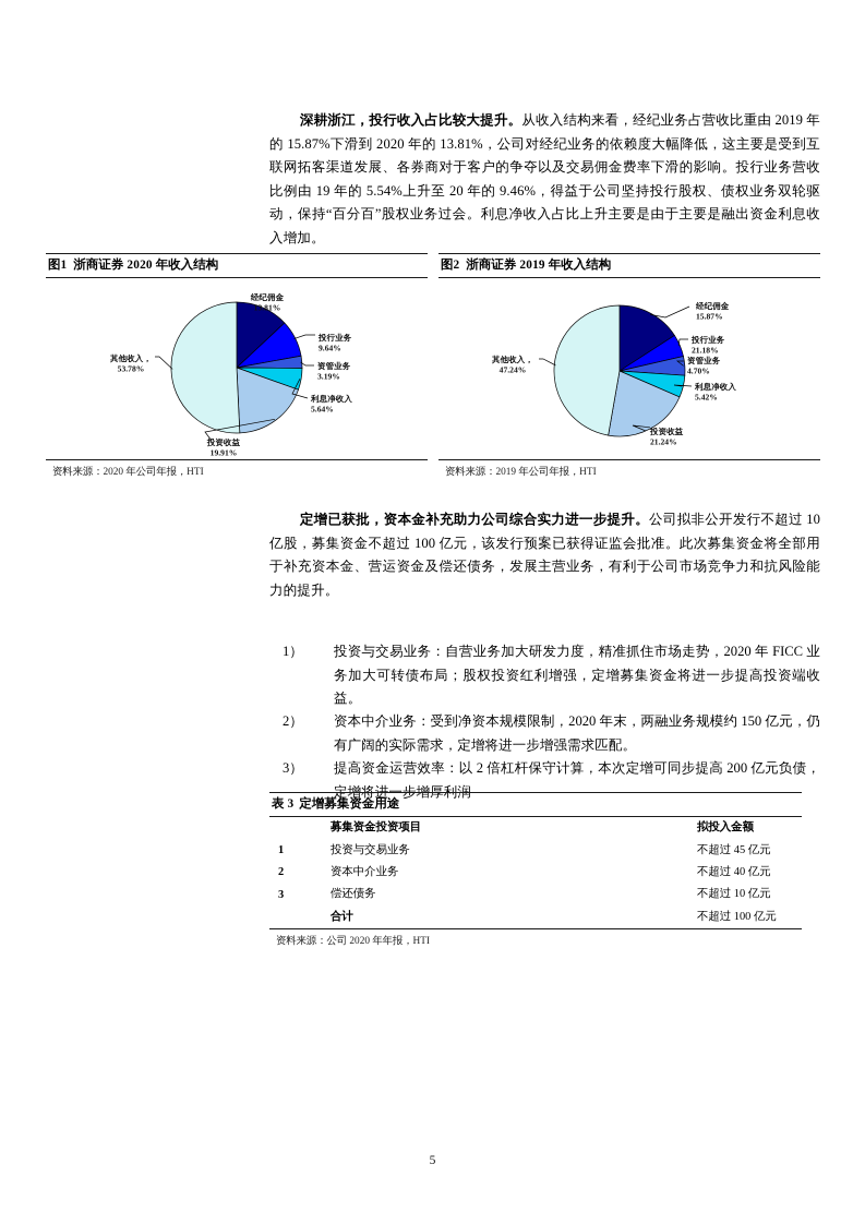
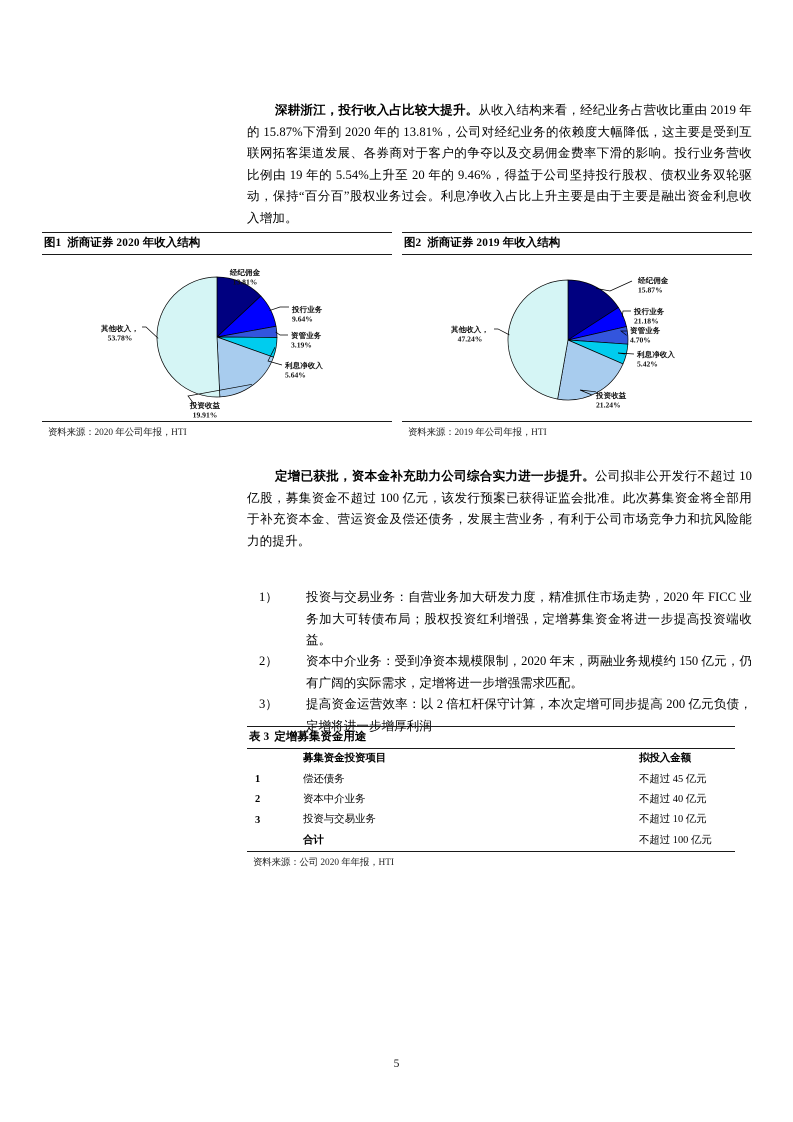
  深耕浙江，投行收入占比较大提升。从收入结构来看，经纪业务占营收比重由 2019 年的 15.87%下滑到 2020 年的 13.81%，公司对经纪业务的依赖度大幅降低，这主要是受到互联网拓客渠道发展、各券商对于客户的争夺以及交易佣金费率下滑的影响。投行业务营收比例由 19 年的 5.54%上升至 20 年的 9.46%，得益于公司坚持投行股权、债权业务双轮驱动，保持“百分百”股权业务过会。利息净收入占比上升主要是由于主要是融出资金利息收入增加。
  图1 浙商证券 2020 年收入结构
  经纪佣金
  13.81%
  投行业务
  9.64%
  资管业务
  3.19%
  利息净收入
  5.64%
  投资收益
  19.91%
  其他收入，
  53.78%
  资料来源：2020 年公司年报，HTI
  图2 浙商证券 2019 年收入结构
  经纪佣金
  15.87%
  投行业务
  21.18%
  资管业务
  4.70%
  利息净收入
  5.42%
  投资收益
  21.24%
  其他收入，
  47.24%
  资料来源：2019 年公司年报，HTI
  定增已获批，资本金补充助力公司综合实力进一步提升。公司拟非公开发行不超过 10 亿股，募集资金不超过 100 亿元，该发行预案已获得证监会批准。此次募集资金将全部用于补充资本金、营运资金及偿还债务，发展主营业务，有利于公司市场竞争力和抗风险能力的提升。
  1）
  投资与交易业务：自营业务加大研发力度，精准抓住市场走势，2020 年 FICC 业务加大可转债布局；股权投资红利增强，定增募集资金将进一步提高投资端收益。
  2）
  资本中介业务：受到净资本规模限制，2020 年末，两融业务规模约 150 亿元，仍有广阔的实际需求，定增将进一步增强需求匹配。
  3）
  提高资金运营效率：以 2 倍杠杆保守计算，本次定增可同步提高 200 亿元负债，定增将进一步增厚利润
  表 3 定增募集资金用途
  	募集资金投资项目	拟投入金额
- 1	投资与交易业务	不超过 45 亿元
+ 1	偿还债务	不超过 45 亿元
  2	资本中介业务	不超过 40 亿元
- 3	偿还债务	不超过 10 亿元
+ 3	投资与交易业务	不超过 10 亿元
  	合计	不超过 100 亿元
  资料来源：公司 2020 年年报，HTI
  5
